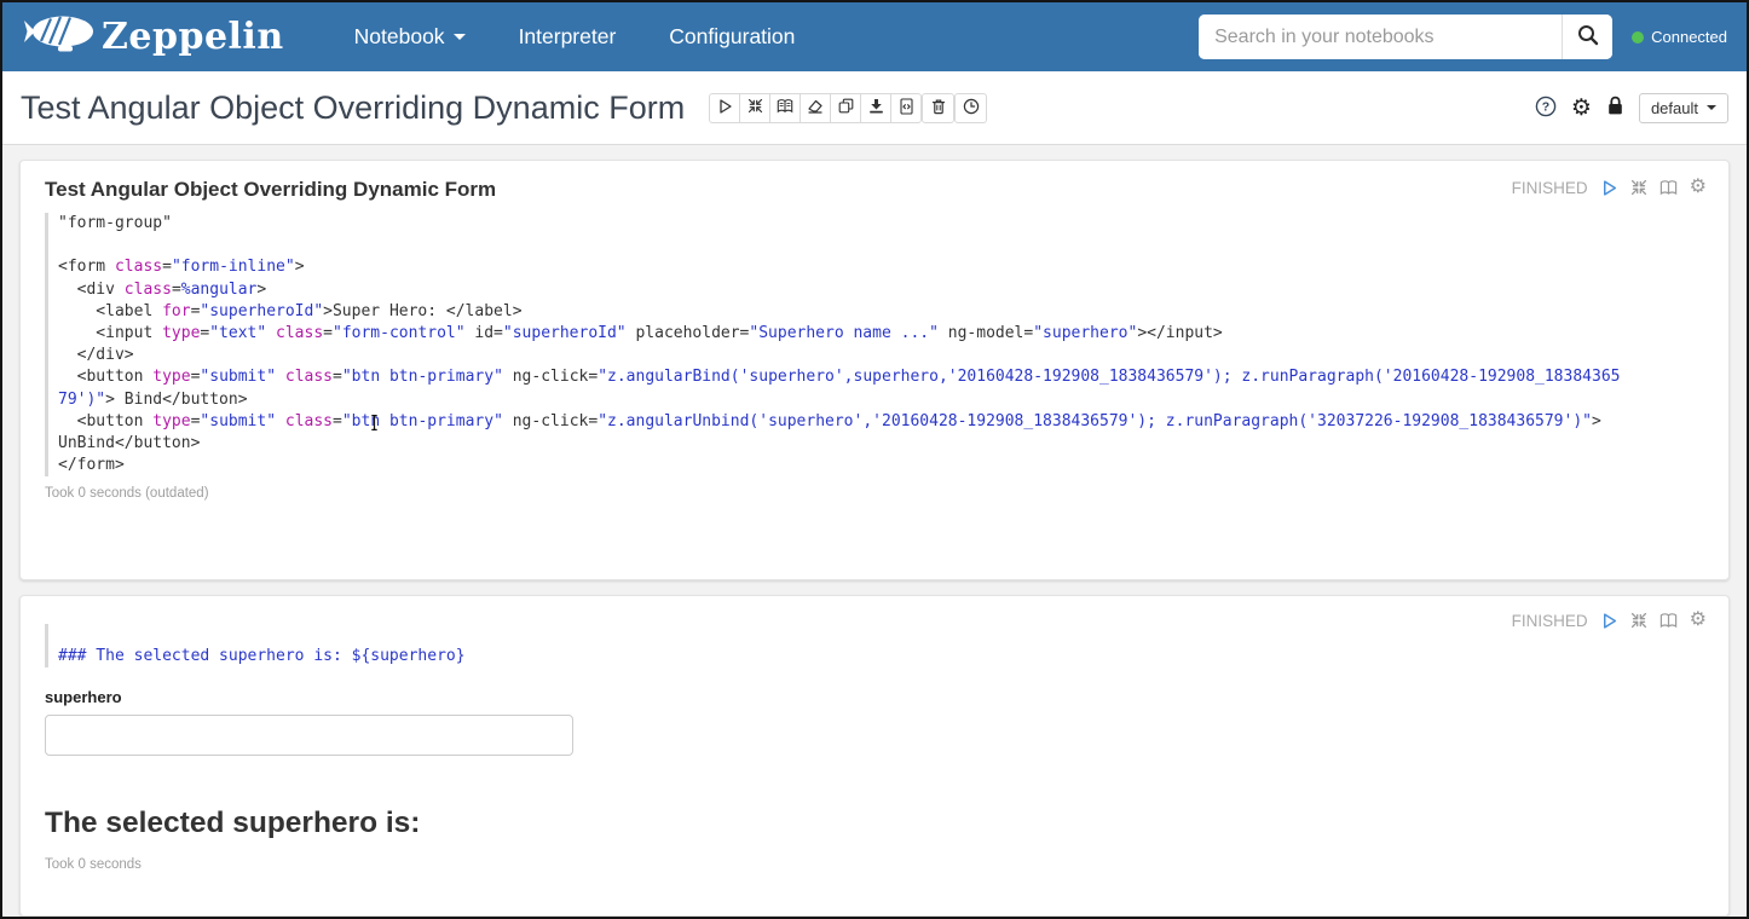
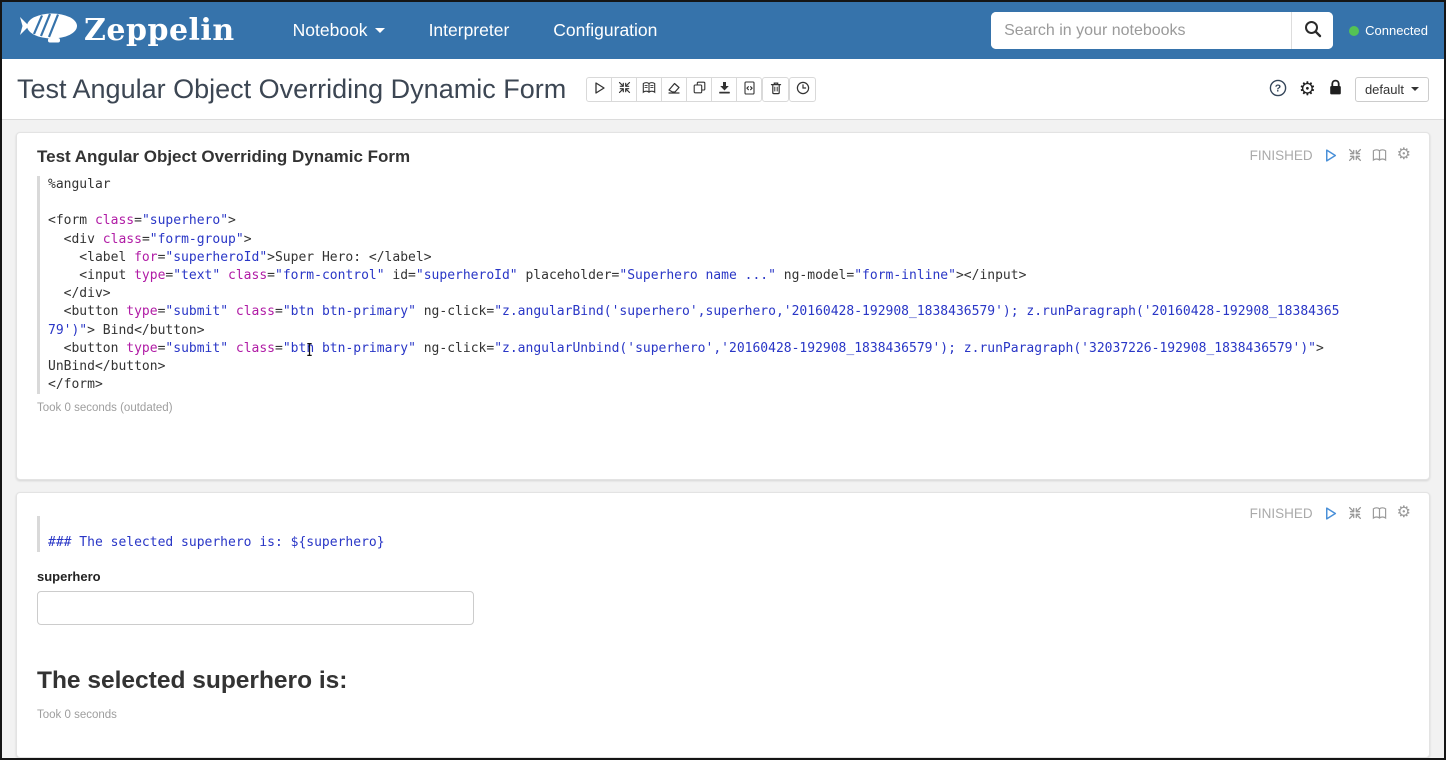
  Zeppelin
  Notebook
  Interpreter
  Configuration
  Search in your notebooks
  Connected
  Test Angular Object Overriding Dynamic Form
  ?
  ⚙
  default
  Test Angular Object Overriding Dynamic Form
  FINISHED
  ⚙
- "form-group"
+ %angular
- <form class="form-inline">
+ <form class="superhero">
- <div class=%angular>
+ <div class="form-group">
  <label for="superheroId">Super Hero: </label>
- <input type="text" class="form-control" id="superheroId" placeholder="Superhero name ..." ng-model="superhero"></input>
+ <input type="text" class="form-control" id="superheroId" placeholder="Superhero name ..." ng-model="form-inline"></input>
  </div>
  <button type="submit" class="btn btn-primary" ng-click="z.angularBind('superhero',superhero,'20160428-192908_1838436579'); z.runParagraph('20160428-192908_18384365
  79')"> Bind</button>
  <button type="submit" class="btn btn-primary" ng-click="z.angularUnbind('superhero','20160428-192908_1838436579'); z.runParagraph('32037226-192908_1838436579')">
  UnBind</button>
  </form>
  Took 0 seconds (outdated)
  FINISHED
  ⚙
  ### The selected superhero is: ${superhero}
  superhero
  The selected superhero is:
  Took 0 seconds
